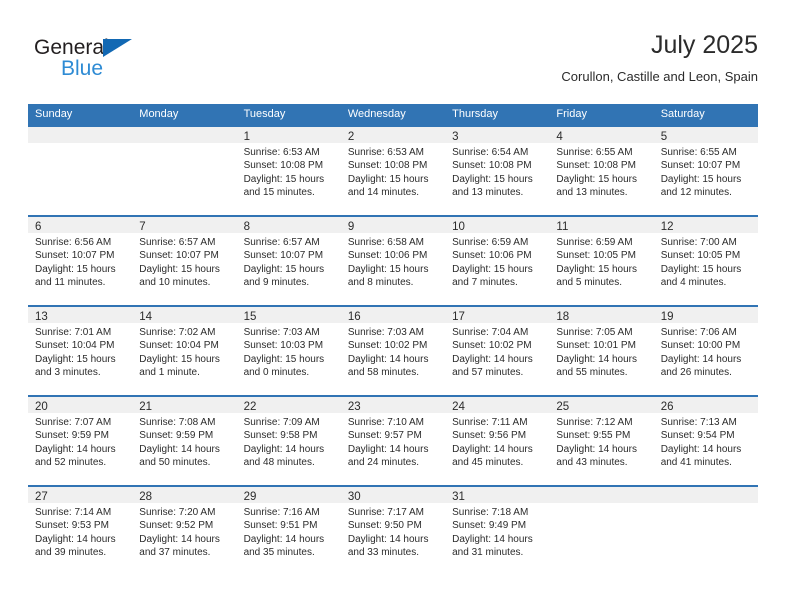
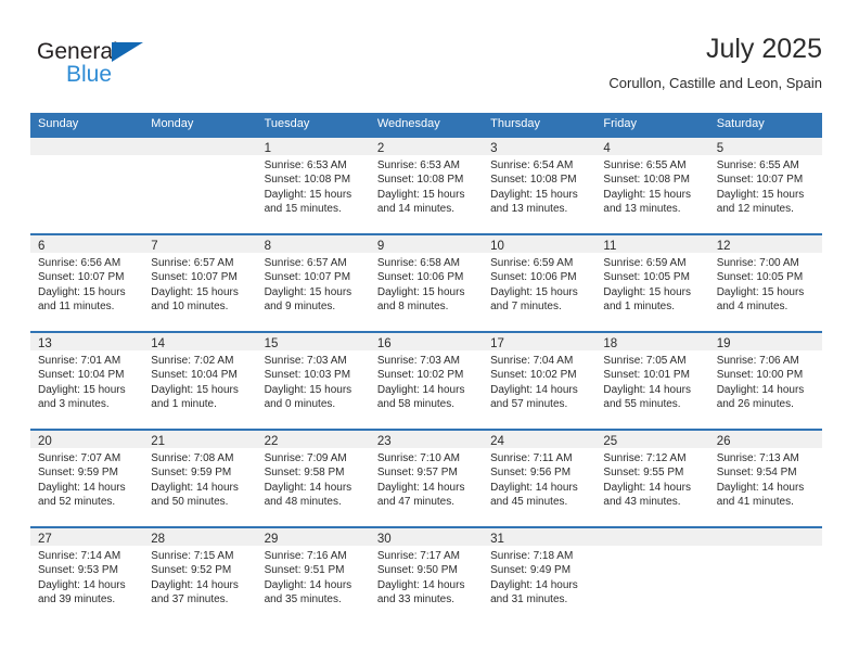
  General
  Blue
  July 2025
  Corullon, Castille and Leon, Spain
  Sunday
  Monday
  Tuesday
  Wednesday
  Thursday
  Friday
  Saturday
  1
  Sunrise: 6:53 AM
  Sunset: 10:08 PM
  Daylight: 15 hours
  and 15 minutes.
  2
  Sunrise: 6:53 AM
  Sunset: 10:08 PM
  Daylight: 15 hours
  and 14 minutes.
  3
  Sunrise: 6:54 AM
  Sunset: 10:08 PM
  Daylight: 15 hours
  and 13 minutes.
  4
  Sunrise: 6:55 AM
  Sunset: 10:08 PM
  Daylight: 15 hours
  and 13 minutes.
  5
  Sunrise: 6:55 AM
  Sunset: 10:07 PM
  Daylight: 15 hours
  and 12 minutes.
  6
  Sunrise: 6:56 AM
  Sunset: 10:07 PM
  Daylight: 15 hours
  and 11 minutes.
  7
  Sunrise: 6:57 AM
  Sunset: 10:07 PM
  Daylight: 15 hours
  and 10 minutes.
  8
  Sunrise: 6:57 AM
  Sunset: 10:07 PM
  Daylight: 15 hours
  and 9 minutes.
  9
  Sunrise: 6:58 AM
  Sunset: 10:06 PM
  Daylight: 15 hours
  and 8 minutes.
  10
  Sunrise: 6:59 AM
  Sunset: 10:06 PM
  Daylight: 15 hours
  and 7 minutes.
  11
  Sunrise: 6:59 AM
  Sunset: 10:05 PM
  Daylight: 15 hours
- and 5 minutes.
+ and 1 minutes.
  12
  Sunrise: 7:00 AM
  Sunset: 10:05 PM
  Daylight: 15 hours
  and 4 minutes.
  13
  Sunrise: 7:01 AM
  Sunset: 10:04 PM
  Daylight: 15 hours
  and 3 minutes.
  14
  Sunrise: 7:02 AM
  Sunset: 10:04 PM
  Daylight: 15 hours
  and 1 minute.
  15
  Sunrise: 7:03 AM
  Sunset: 10:03 PM
  Daylight: 15 hours
  and 0 minutes.
  16
  Sunrise: 7:03 AM
  Sunset: 10:02 PM
  Daylight: 14 hours
  and 58 minutes.
  17
  Sunrise: 7:04 AM
  Sunset: 10:02 PM
  Daylight: 14 hours
  and 57 minutes.
  18
  Sunrise: 7:05 AM
  Sunset: 10:01 PM
  Daylight: 14 hours
  and 55 minutes.
  19
  Sunrise: 7:06 AM
  Sunset: 10:00 PM
  Daylight: 14 hours
  and 26 minutes.
  20
  Sunrise: 7:07 AM
  Sunset: 9:59 PM
  Daylight: 14 hours
  and 52 minutes.
  21
  Sunrise: 7:08 AM
  Sunset: 9:59 PM
  Daylight: 14 hours
  and 50 minutes.
  22
  Sunrise: 7:09 AM
  Sunset: 9:58 PM
  Daylight: 14 hours
  and 48 minutes.
  23
  Sunrise: 7:10 AM
  Sunset: 9:57 PM
  Daylight: 14 hours
- and 24 minutes.
+ and 47 minutes.
  24
  Sunrise: 7:11 AM
  Sunset: 9:56 PM
  Daylight: 14 hours
  and 45 minutes.
  25
  Sunrise: 7:12 AM
  Sunset: 9:55 PM
  Daylight: 14 hours
  and 43 minutes.
  26
  Sunrise: 7:13 AM
  Sunset: 9:54 PM
  Daylight: 14 hours
  and 41 minutes.
  27
  Sunrise: 7:14 AM
  Sunset: 9:53 PM
  Daylight: 14 hours
  and 39 minutes.
  28
- Sunrise: 7:20 AM
+ Sunrise: 7:15 AM
  Sunset: 9:52 PM
  Daylight: 14 hours
  and 37 minutes.
  29
  Sunrise: 7:16 AM
  Sunset: 9:51 PM
  Daylight: 14 hours
  and 35 minutes.
  30
  Sunrise: 7:17 AM
  Sunset: 9:50 PM
  Daylight: 14 hours
  and 33 minutes.
  31
  Sunrise: 7:18 AM
  Sunset: 9:49 PM
  Daylight: 14 hours
  and 31 minutes.
